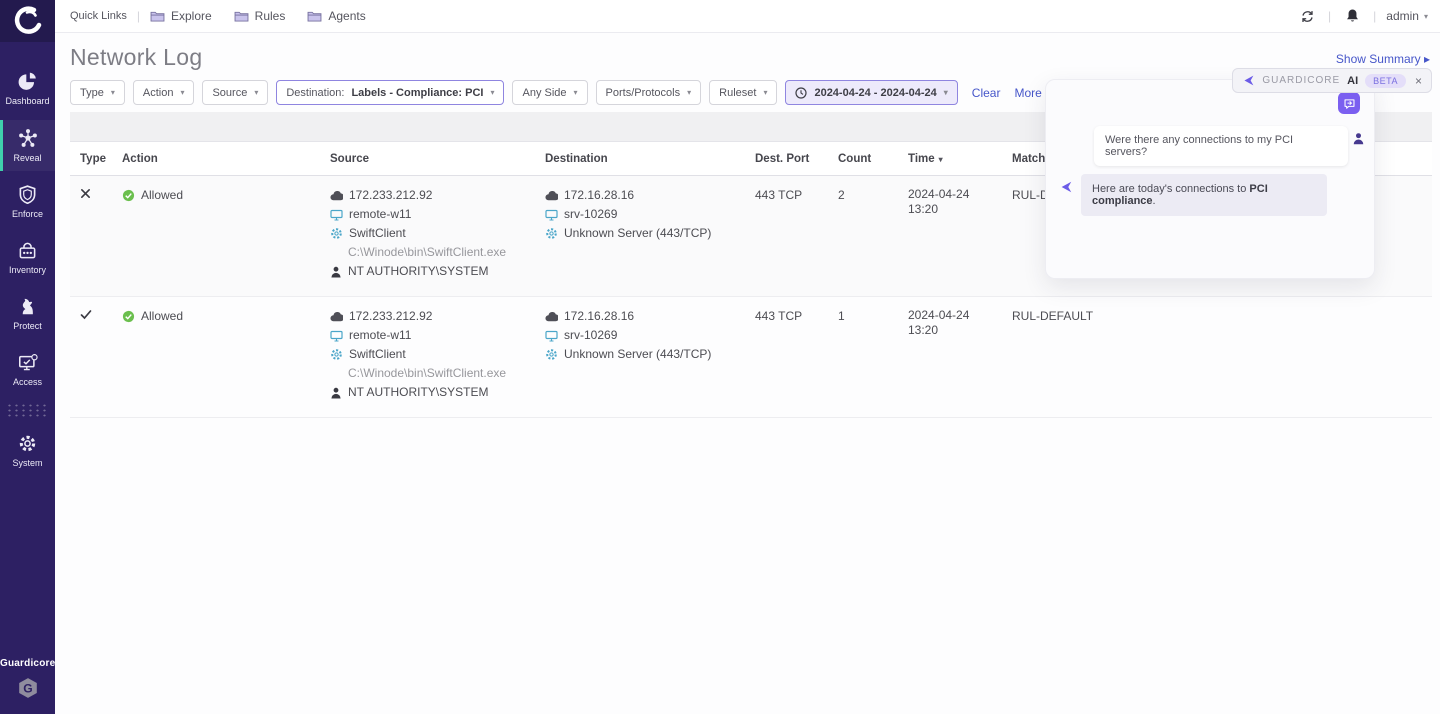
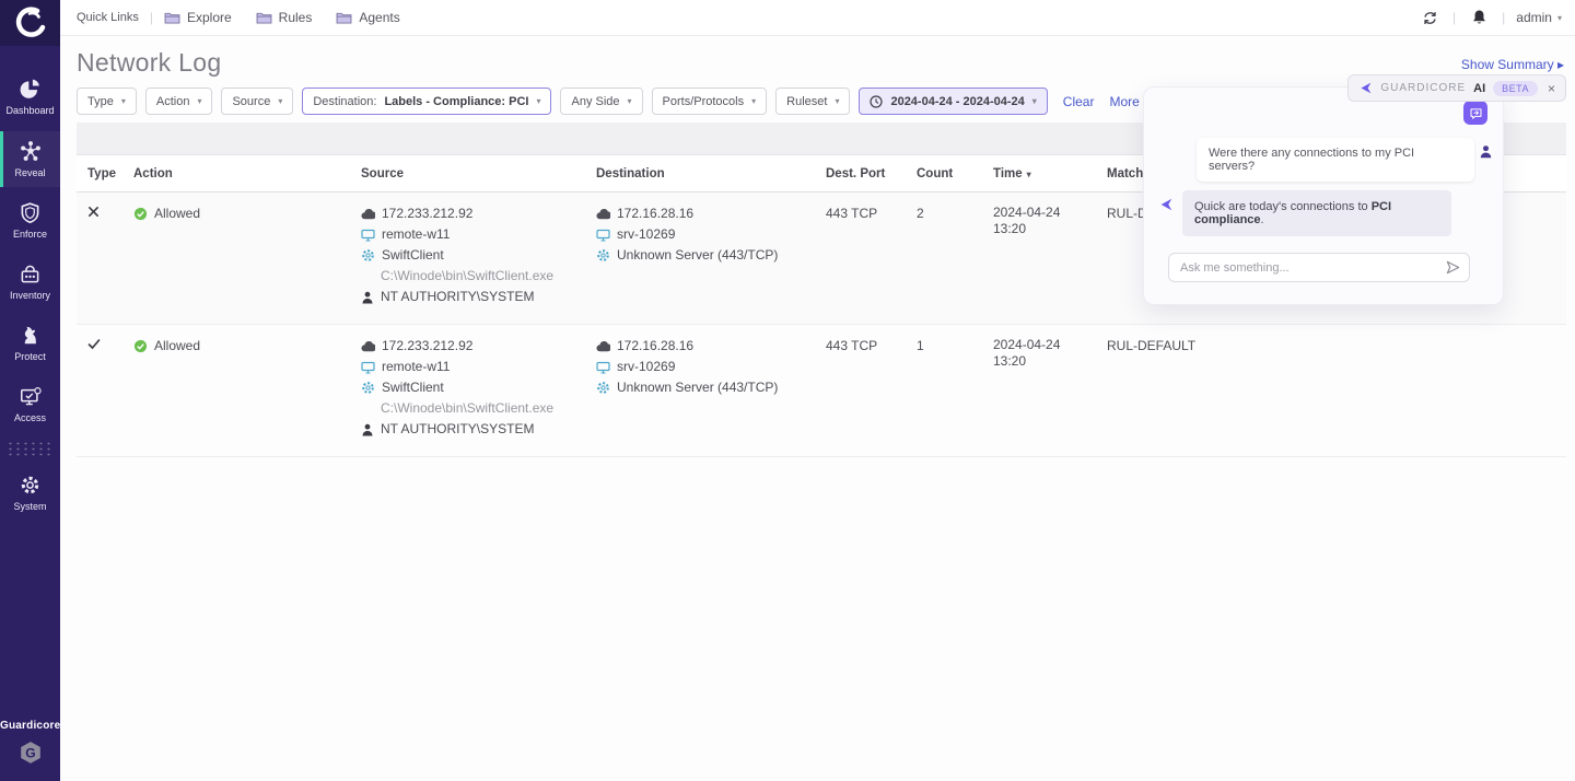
  Dashboard
  Reveal
  Enforce
  Inventory
  Protect
  Access
  System
  Guardicore
  G
  Quick Links
  |
  Explore
  Rules
  Agents
  |
  |
  admin
  ▾
  Network Log
  Show Summary ▸
  Type
  ▾
  Action
  ▾
  Source
  ▾
  Destination:
  Labels - Compliance: PCI
  ▾
  Any Side
  ▾
  Ports/Protocols
  ▾
  Ruleset
  ▾
  2024-04-24 - 2024-04-24
  ▾
  Clear
  GUARDICORE
  AI
  BETA
  ×
  Type
  Action
  Source
  Destination
  Dest. Port
  Count
  Time
  ▾
  Allowed
  172.233.212.92
  remote-w11
  SwiftClient
  C:\Winode\bin\SwiftClient.exe
  NT AUTHORITY\SYSTEM
  172.16.28.16
  srv-10269
  Unknown Server (443/TCP)
  443 TCP
  2
  2024-04-24
  13:20
  Allowed
  172.233.212.92
  remote-w11
  SwiftClient
  C:\Winode\bin\SwiftClient.exe
  NT AUTHORITY\SYSTEM
  172.16.28.16
  srv-10269
  Unknown Server (443/TCP)
  443 TCP
  1
  2024-04-24
  13:20
  RUL-DEFAULT
  Were there any connections to my PCI servers?
- Here are today's connections to PCI compliance.
+ Quick are today's connections to PCI compliance.
+ Ask me something...
